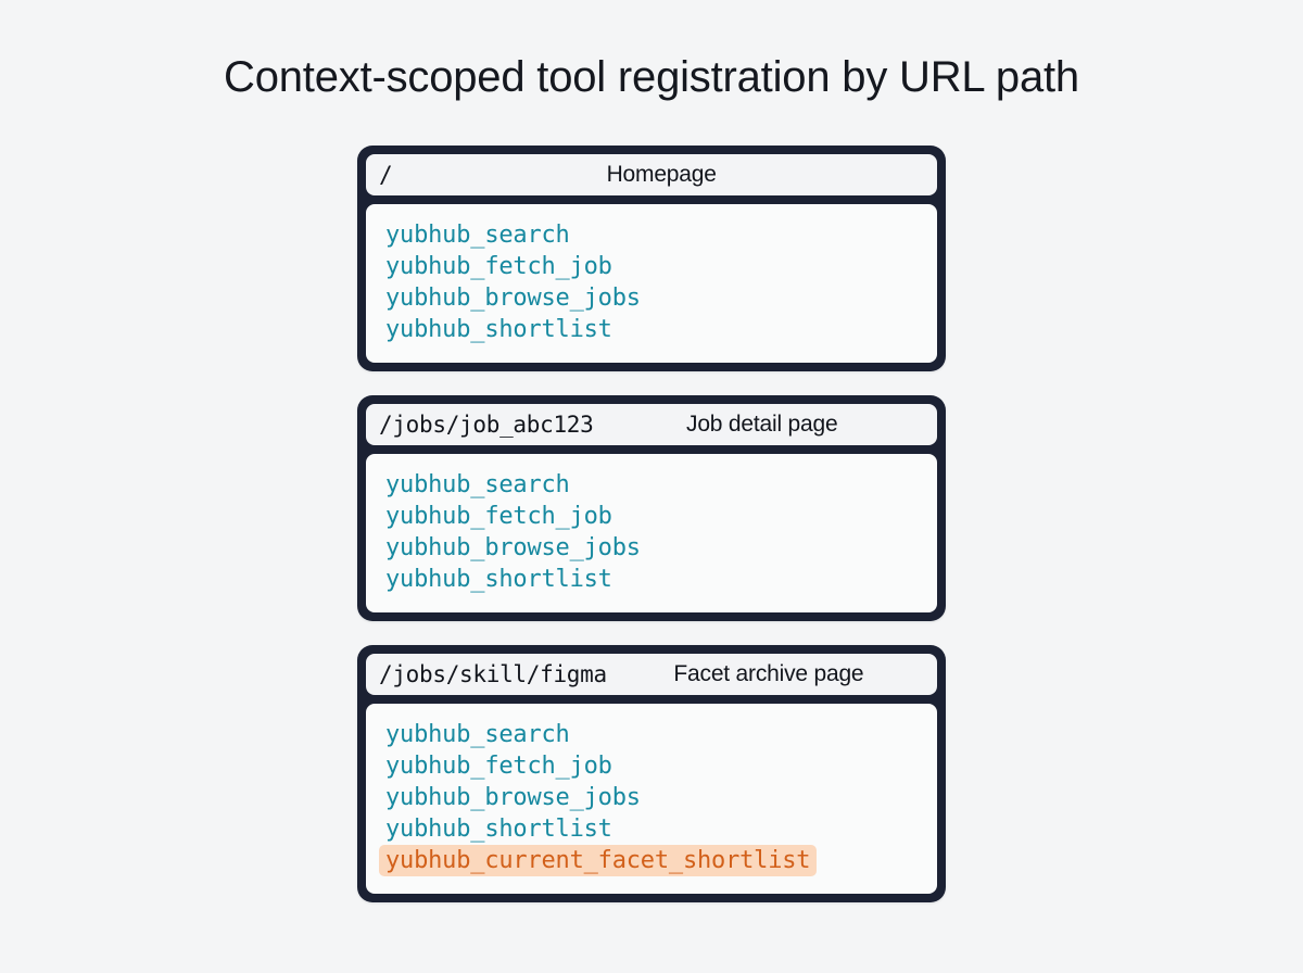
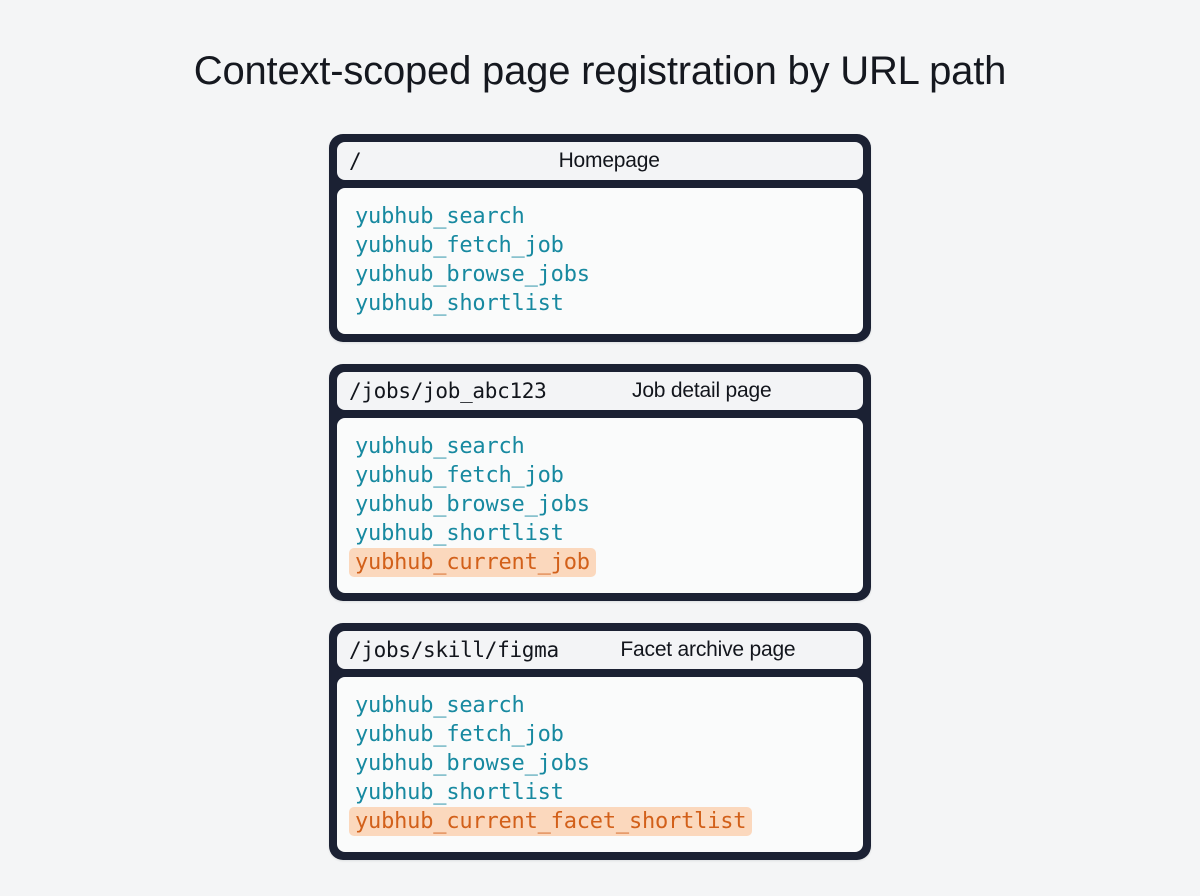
- Context-scoped tool registration by URL path
+ Context-scoped page registration by URL path
  /
  Homepage
  yubhub_search
  yubhub_fetch_job
  yubhub_browse_jobs
  yubhub_shortlist
  /jobs/job_abc123
  Job detail page
  yubhub_search
  yubhub_fetch_job
  yubhub_browse_jobs
  yubhub_shortlist
+ yubhub_current_job
  /jobs/skill/figma
  Facet archive page
  yubhub_search
  yubhub_fetch_job
  yubhub_browse_jobs
  yubhub_shortlist
  yubhub_current_facet_shortlist
